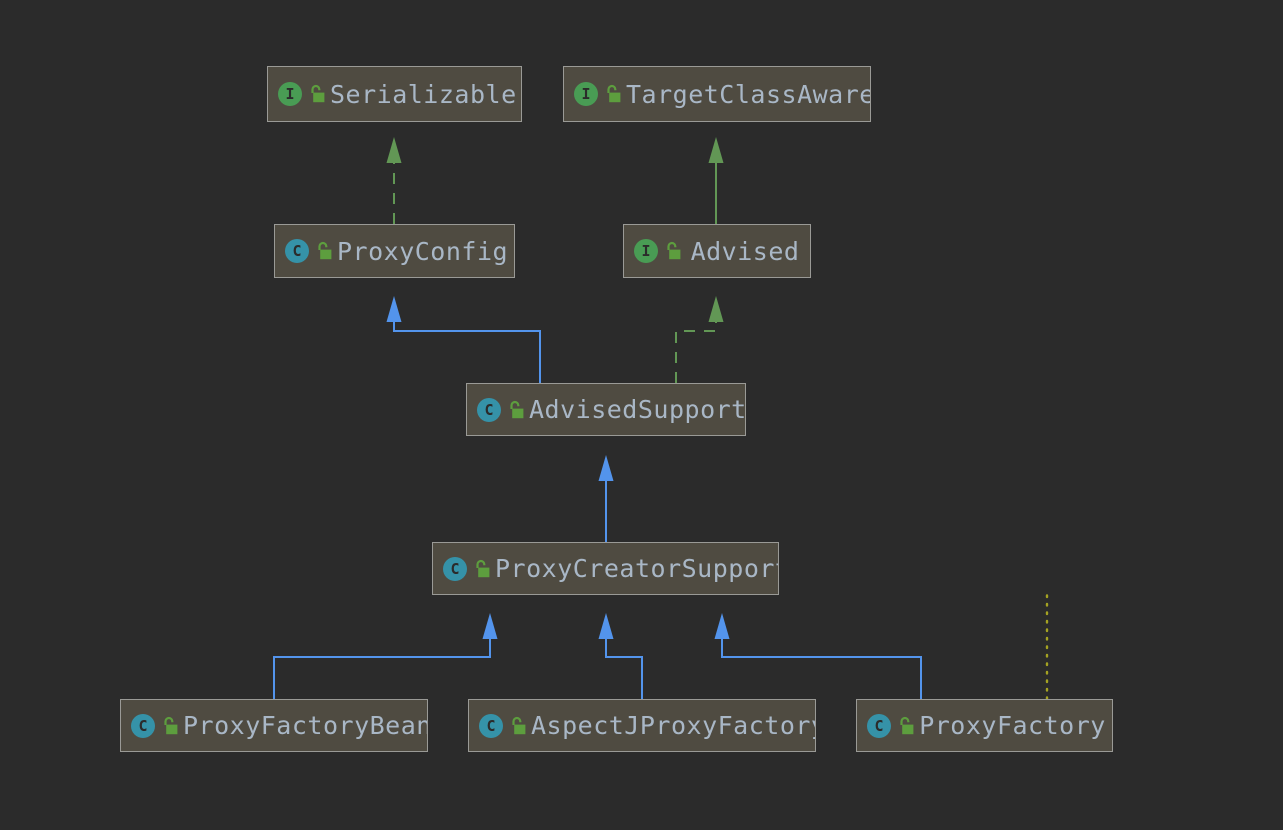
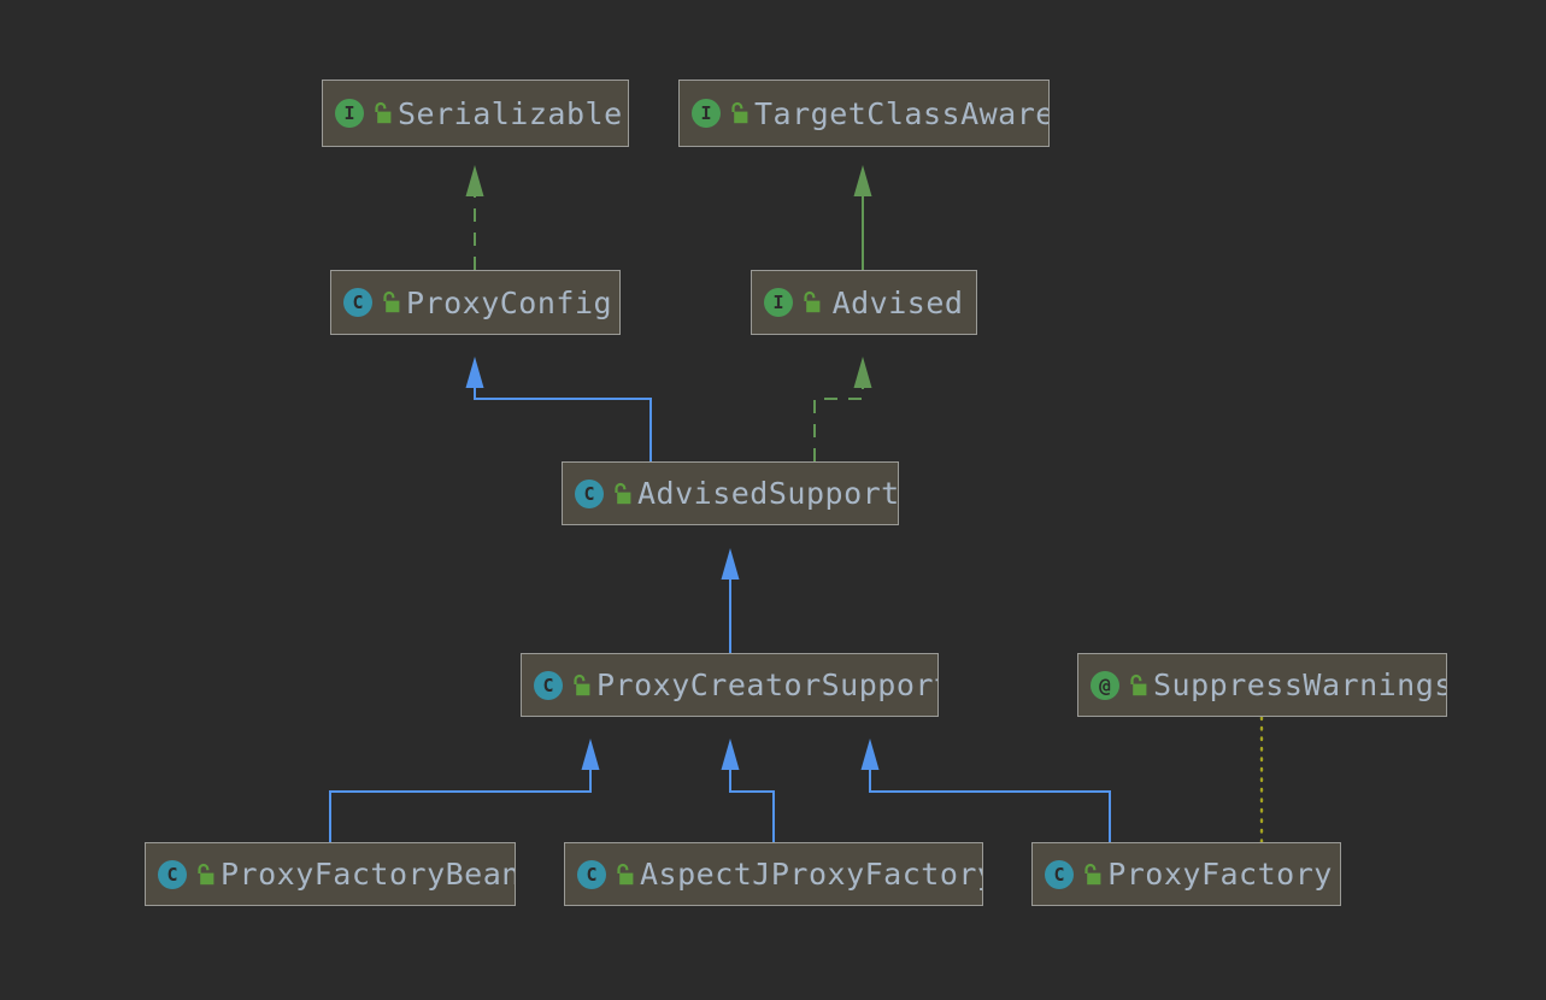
  I
  Serializable
  I
  TargetClassAware
  C
  ProxyConfig
  I
  Advised
  C
  AdvisedSupport
  C
  ProxyCreatorSuppor
+ @
+ SuppressWarnings
  C
  ProxyFactoryBean
  C
  AspectJProxyFactor
  C
  ProxyFactory
